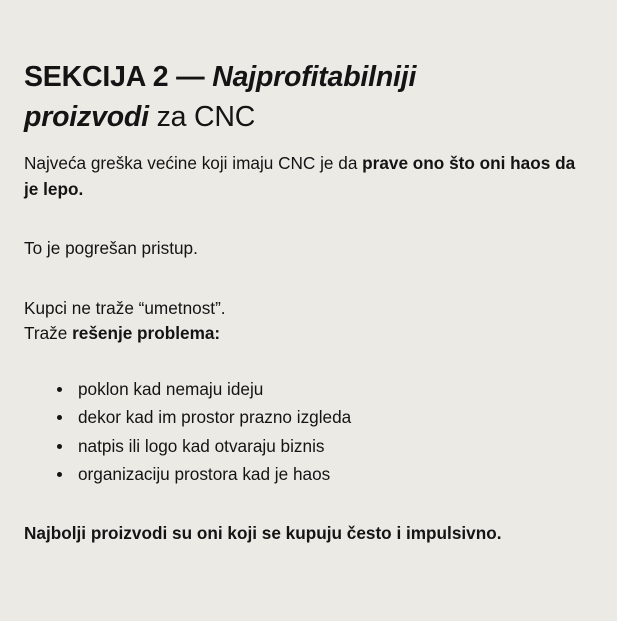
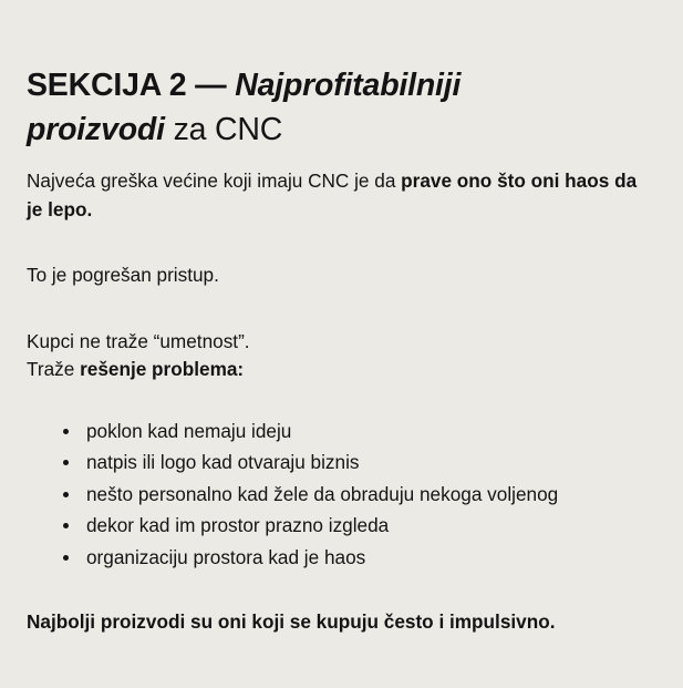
  SEKCIJA 2 — Najprofitabilniji proizvodi za CNC
  Najveća greška većine koji imaju CNC je da prave ono što oni haos da je lepo.
  To je pogrešan pristup.
  Kupci ne traže “umetnost”.
  Traže rešenje problema:
  poklon kad nemaju ideju
- dekor kad im prostor prazno izgleda
+ natpis ili logo kad otvaraju biznis
+ nešto personalno kad žele da obraduju nekoga voljenog
- natpis ili logo kad otvaraju biznis
+ dekor kad im prostor prazno izgleda
  organizaciju prostora kad je haos
  Najbolji proizvodi su oni koji se kupuju često i impulsivno.
